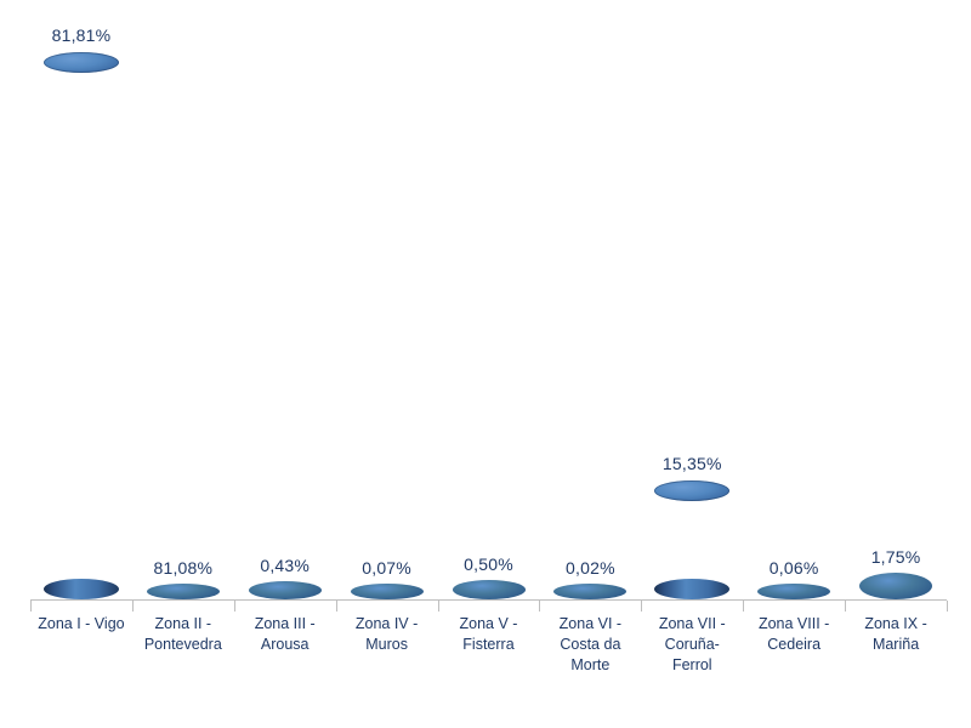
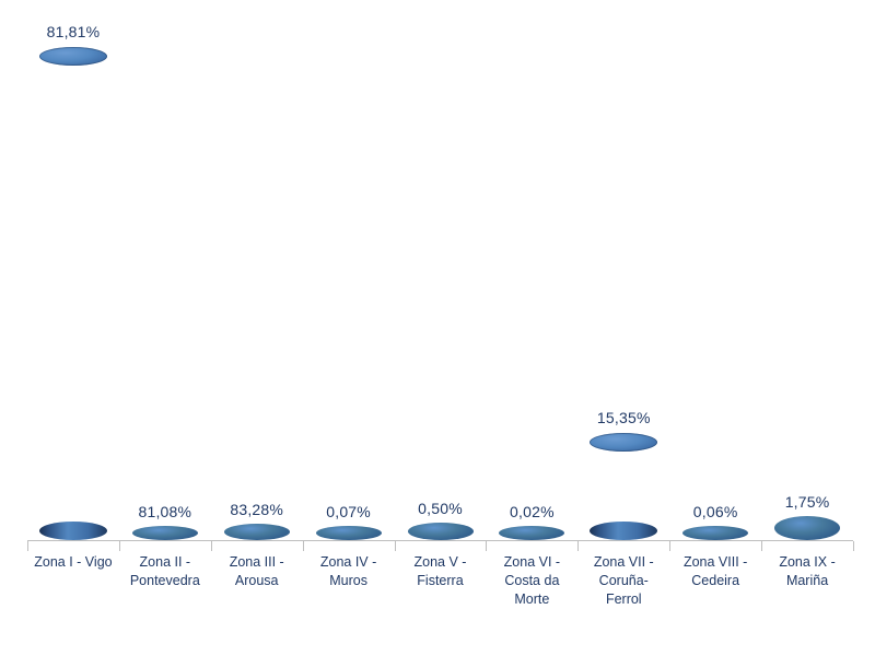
  81,81%
  81,08%
- 0,43%
+ 83,28%
  0,07%
  0,50%
  0,02%
  15,35%
  0,06%
  1,75%
  Zona I - Vigo
  Zona II -
  Pontevedra
  Zona III -
  Arousa
  Zona IV -
  Muros
  Zona V -
  Fisterra
  Zona VI -
  Costa da
  Morte
  Zona VII -
  Coruña-
  Ferrol
  Zona VIII -
  Cedeira
  Zona IX -
  Mariña
